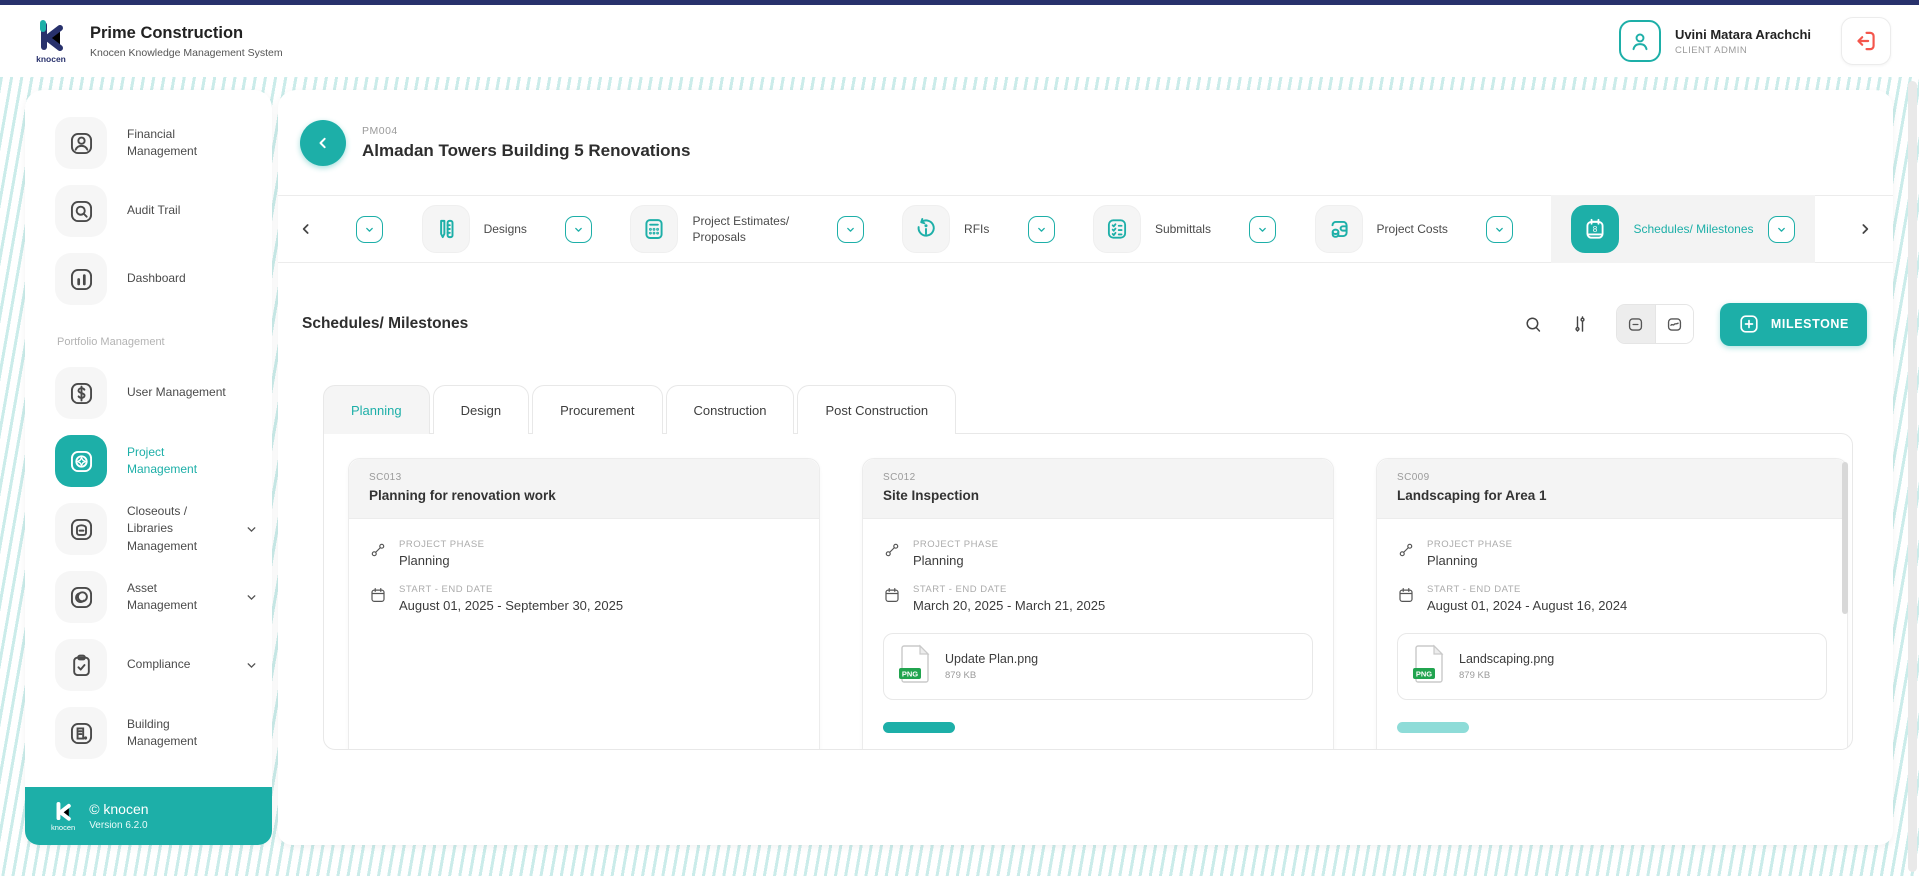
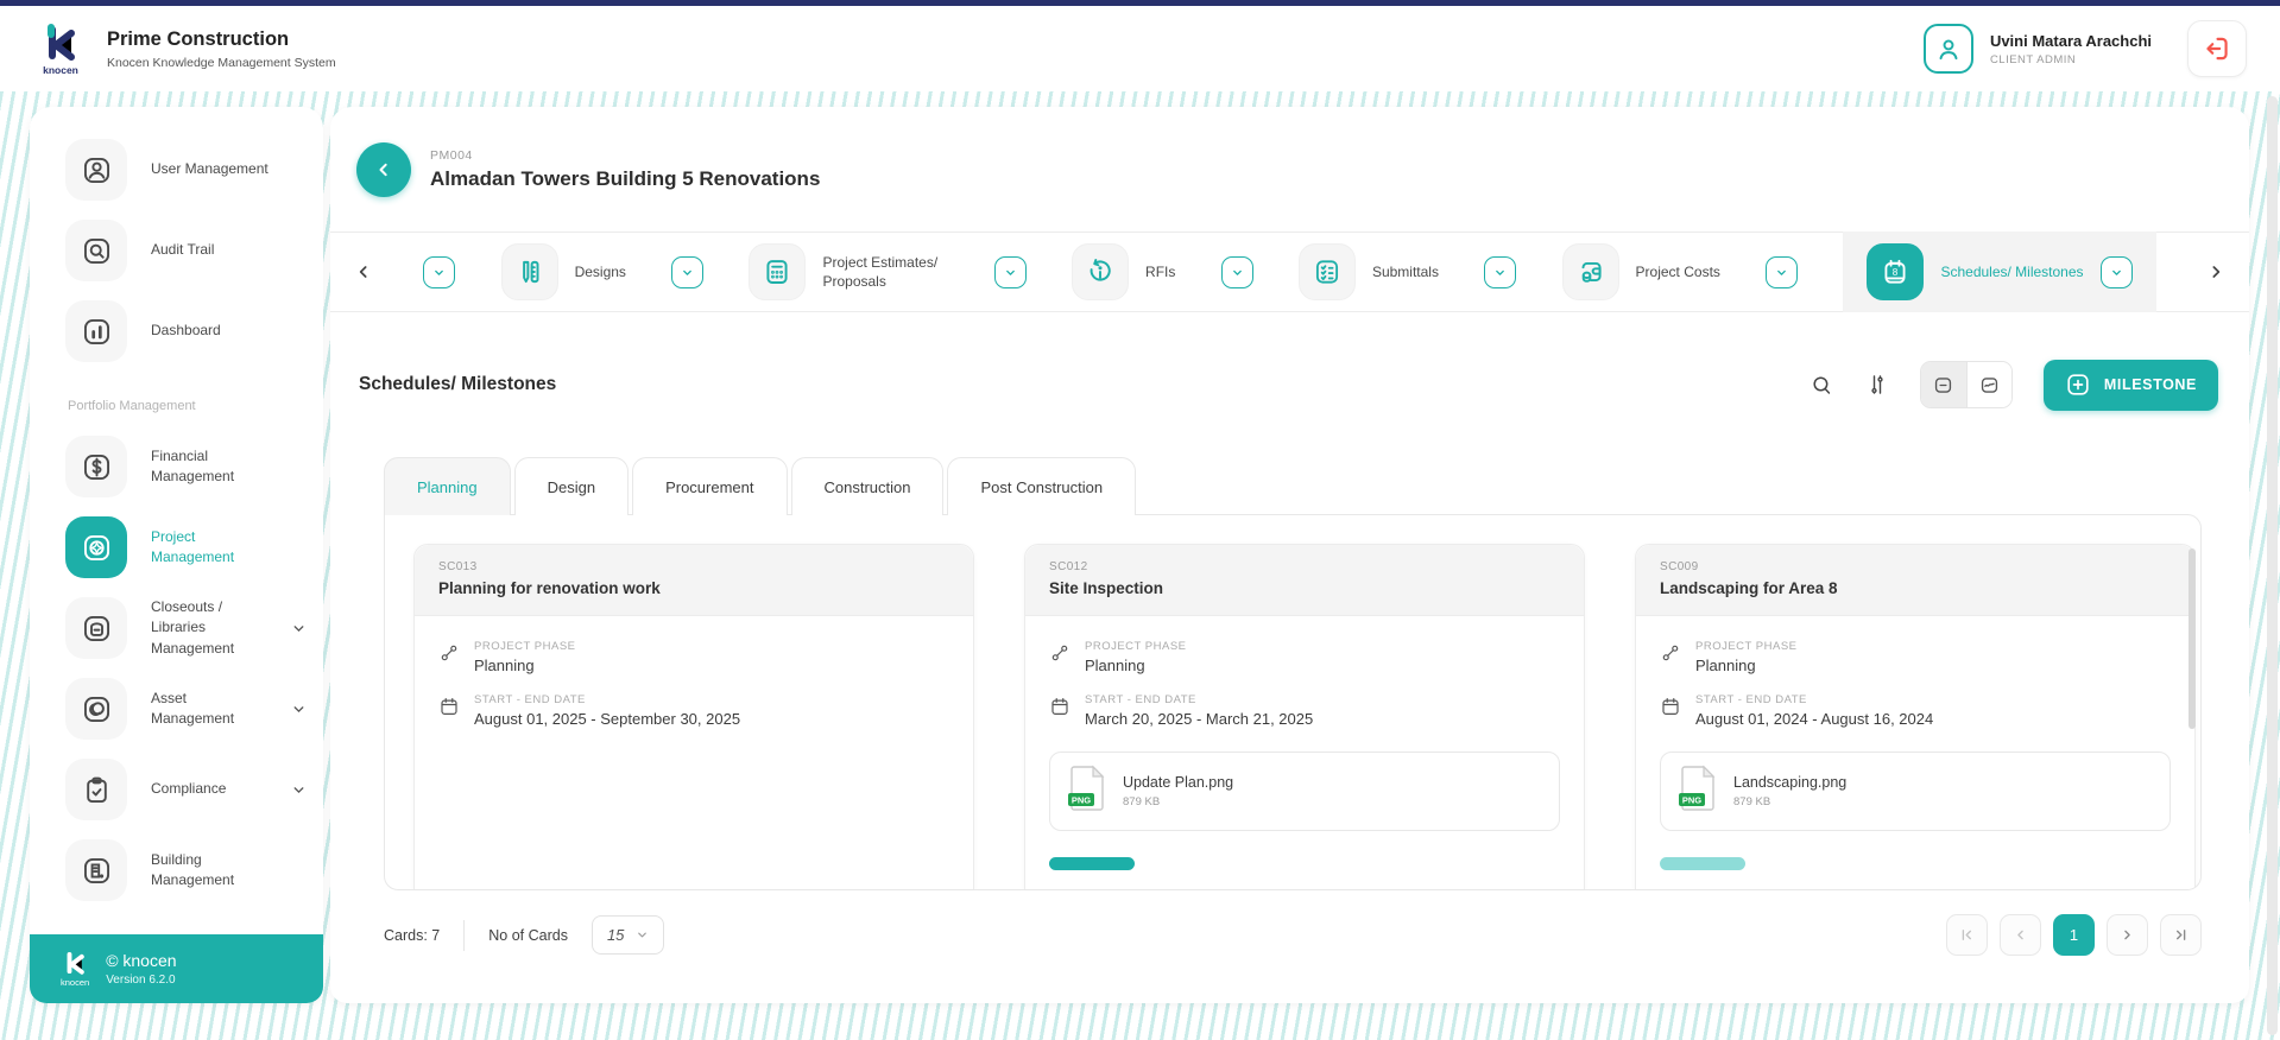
  knocen
  Prime Construction
  Knocen Knowledge Management System
  Uvini Matara Arachchi
  CLIENT ADMIN
- Financial Management
+ User Management
  Audit Trail
  Dashboard
  Portfolio Management
- User Management
+ Financial Management
  Project Management
  Closeouts / Libraries Management
  Asset Management
  Compliance
  Building Management
  knocen
  © knocen
  Version 6.2.0
  PM004
  Almadan Towers Building 5 Renovations
  Designs
  Project Estimates/ Proposals
  RFIs
  Submittals
  Project Costs
  8
  Schedules/ Milestones
  Schedules/ Milestones
  MILESTONE
  Planning
  Design
  Procurement
  Construction
  Post Construction
  SC013
  Planning for renovation work
  PROJECT PHASE
  Planning
  START - END DATE
  August 01, 2025 - September 30, 2025
  SC012
  Site Inspection
  PROJECT PHASE
  Planning
  START - END DATE
  March 20, 2025 - March 21, 2025
  PNG
  Update Plan.png
  879 KB
  SC009
- Landscaping for Area 1
+ Landscaping for Area 8
  PROJECT PHASE
  Planning
  START - END DATE
  August 01, 2024 - August 16, 2024
  PNG
  Landscaping.png
  879 KB
+ Cards: 7
+ No of Cards
+ 15
+ 1
